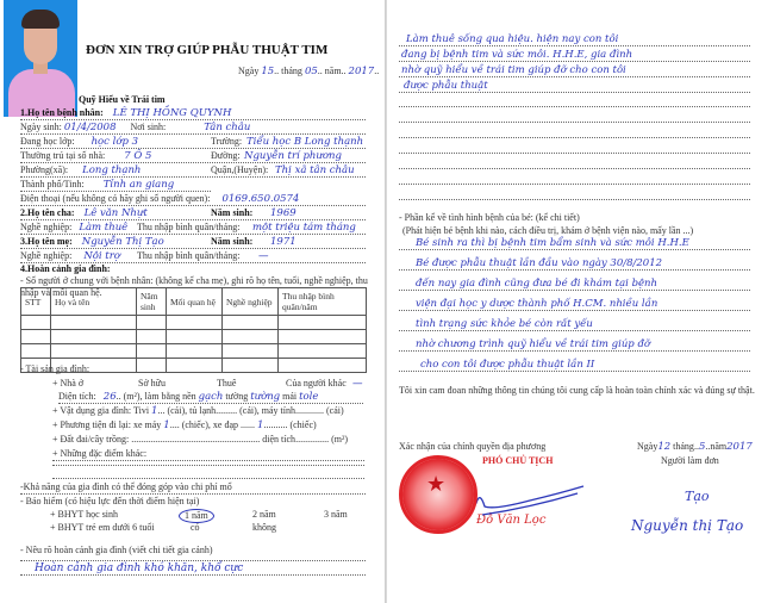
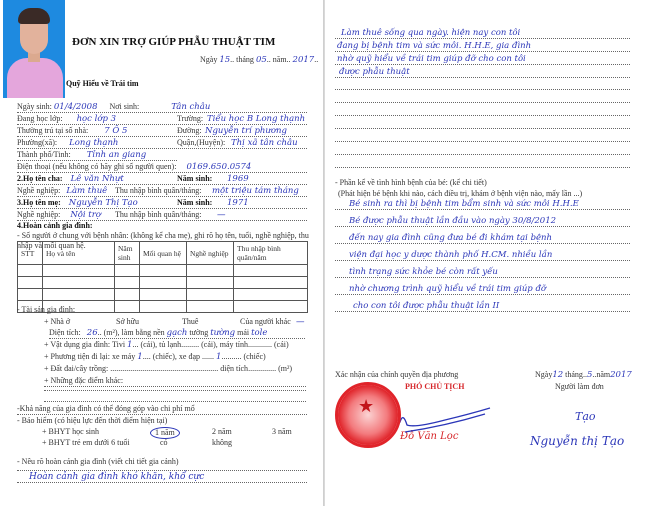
  ĐƠN XIN TRỢ GIÚP PHẪU THUẬT TIM
  Ngày 15.. tháng 05.. năm.. 2017..
  Quỹ Hiểu về Trái tim
- 1.Họ tên bệnh nhân: LÊ THỊ HỒNG QUYNH
  Ngày sinh: 01/4/2008 Nơi sinh: Tân châu
  Đang học lớp: học lớp 3
  Trường:
  Tiểu học B Long thạnh
  Thường trú tại số nhà: 7 Ô 5
  Đường:
  Nguyễn trí phương
  Phường(xã): Long thạnh
  Quận,(Huyện):
  Thị xã tân châu
  Thành phố/Tinh: Tỉnh an giang
  Điện thoại (nếu không có hãy ghi số người quen): 0169.650.0574
  2.Họ tên cha: Lê văn Nhựt
  Năm sinh:
  1969
  Nghề nghiệp: Làm thuê
  Thu nhập bình quân/tháng:
  một triệu tám tháng
  3.Họ tên mẹ: Nguyễn Thị Tạo
  Năm sinh:
  1971
  Nghề nghiệp: Nội trợ
  Thu nhập bình quân/tháng:
  —
  4.Hoàn cảnh gia đình:
  - Số người ở chung với bệnh nhân: (không kể cha mẹ), ghi rõ họ tên, tuổi, nghề nghiệp, thu nhập và mối quan hệ.
  STT	Họ và tên	Năm sinh	Mối quan hệ	Nghề nghiệp	Thu nhập bình quân/năm
  - Tài sản gia đình:
  + Nhà ở
  Sở hữu
  Thuê
  Của người khác
  —
  Diện tích: 26.. (m²), làm bằng nền gạch tường tường mái tole
  + Vật dụng gia đình: Tivi 1... (cái), tủ lạnh......... (cái), máy tính............ (cái)
  + Phương tiện đi lại: xe máy 1.... (chiếc), xe đạp ...... 1.......... (chiếc)
  + Đất đai/cây trồng: ...................................................... diện tích.............. (m²)
  + Những đặc điểm khác:
  -Khả năng của gia đình có thể đóng góp vào chi phí mổ
  - Bảo hiểm (có hiệu lực đến thời điểm hiện tại)
  + BHYT học sinh
  1 năm
  2 năm
  3 năm
  + BHYT trẻ em dưới 6 tuổi
  có
  không
  - Nêu rõ hoàn cảnh gia đình (viết chi tiết gia cảnh)
  Hoàn cảnh gia đình khó khăn, khổ cực
- Làm thuê sống qua hiệu. hiện nay con tôi
+ Làm thuê sống qua ngày. hiện nay con tôi
  đang bị bệnh tim và sức môi. H.H.E, gia đình
  nhờ quỹ hiểu về trái tim giúp đỡ cho con tôi
  được phẫu thuật
  - Phần kể về tình hình bệnh của bé: (kể chi tiết)
  (Phát hiện bé bệnh khi nào, cách điều trị, khám ở bệnh viện nào, mấy lần ...)
  Bé sinh ra thì bị bệnh tim bẩm sinh và sức môi H.H.E
  Bé được phẫu thuật lần đầu vào ngày 30/8/2012
  đến nay gia đình cũng đưa bé đi khám tại bệnh
  viện đại học y dược thành phố H.CM. nhiều lần
  tình trạng sức khỏe bé còn rất yếu
  nhờ chương trình quỹ hiểu về trái tim giúp đỡ
  cho con tôi được phẫu thuật lần II
- Tôi xin cam đoan những thông tin chúng tôi cung cấp là hoàn toàn chính xác và đúng sự thật.
  Xác nhận của chính quyền địa phương
  PHÓ CHỦ TỊCH
  Đỗ Văn Lọc
  Ngày12 tháng..5..năm2017
  Người làm đơn
  Tạo
  Nguyễn thị Tạo
  ★
